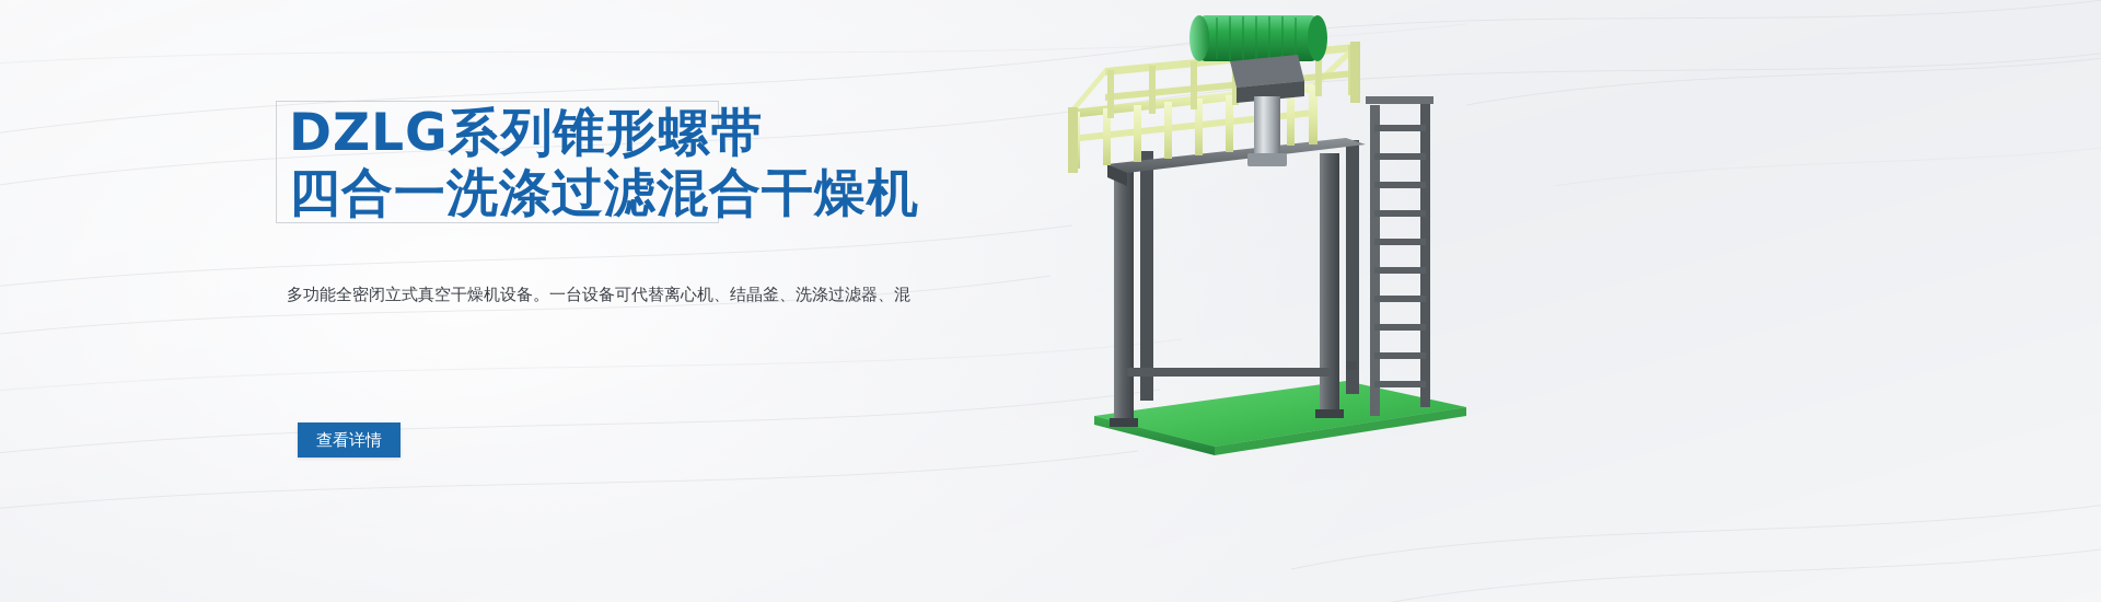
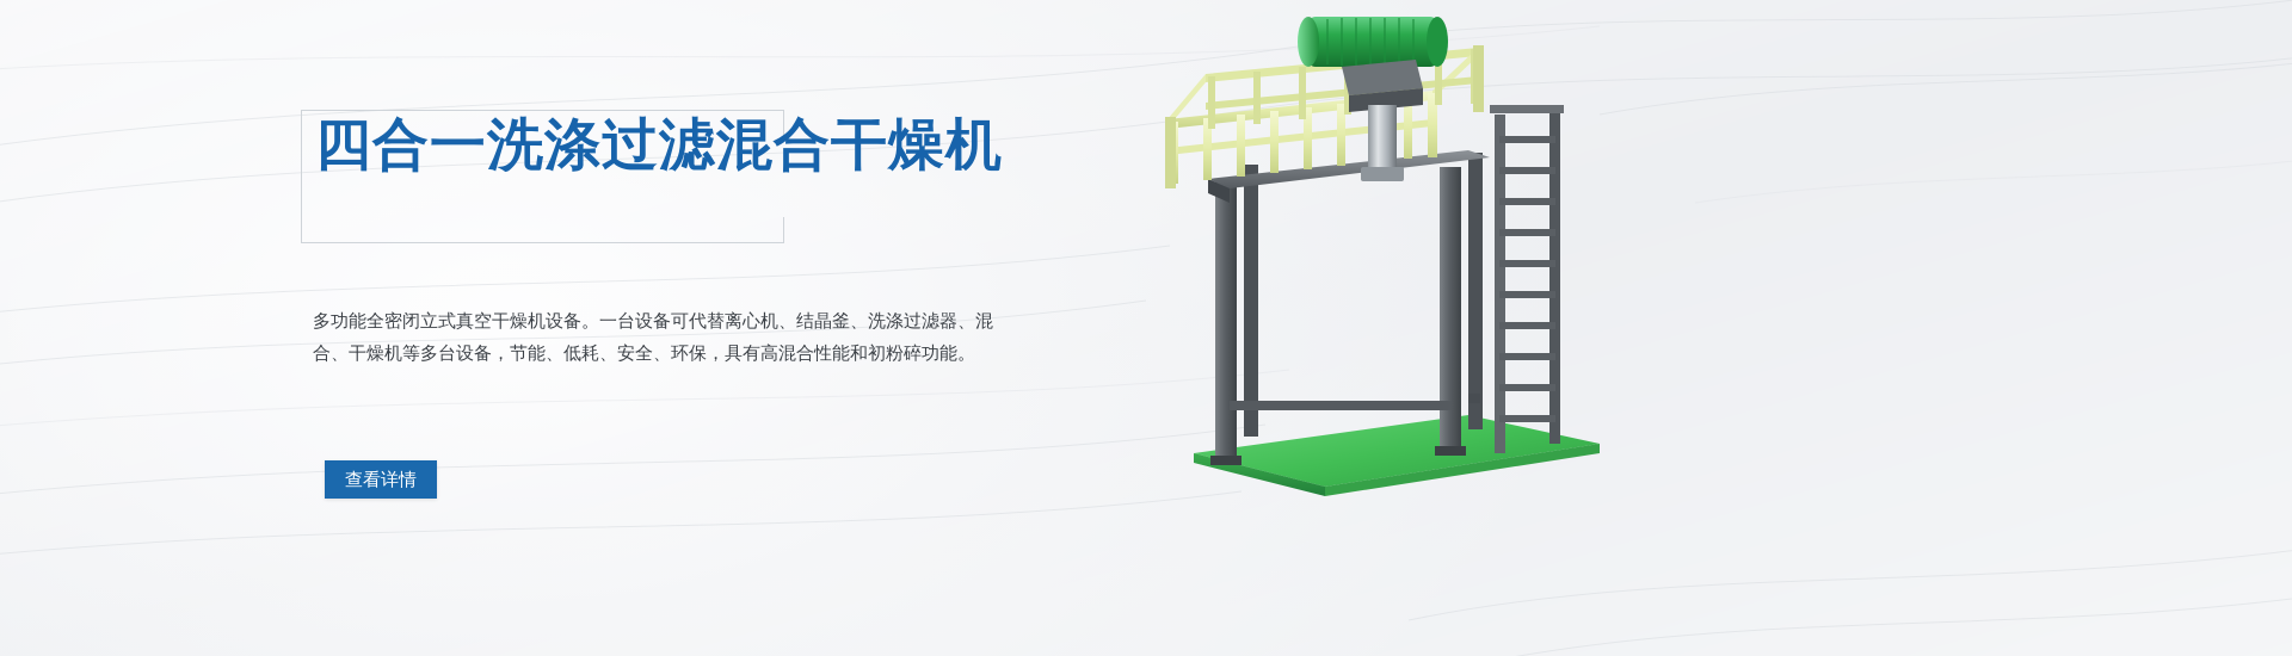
- DZLG系列锥形螺带
  四合一洗涤过滤混合干燥机
  多功能全密闭立式真空干燥机设备。一台设备可代替离心机、结晶釜、洗涤过滤器、混
+ 合、干燥机等多台设备，节能、低耗、安全、环保，具有高混合性能和初粉碎功能。
  查看详情
